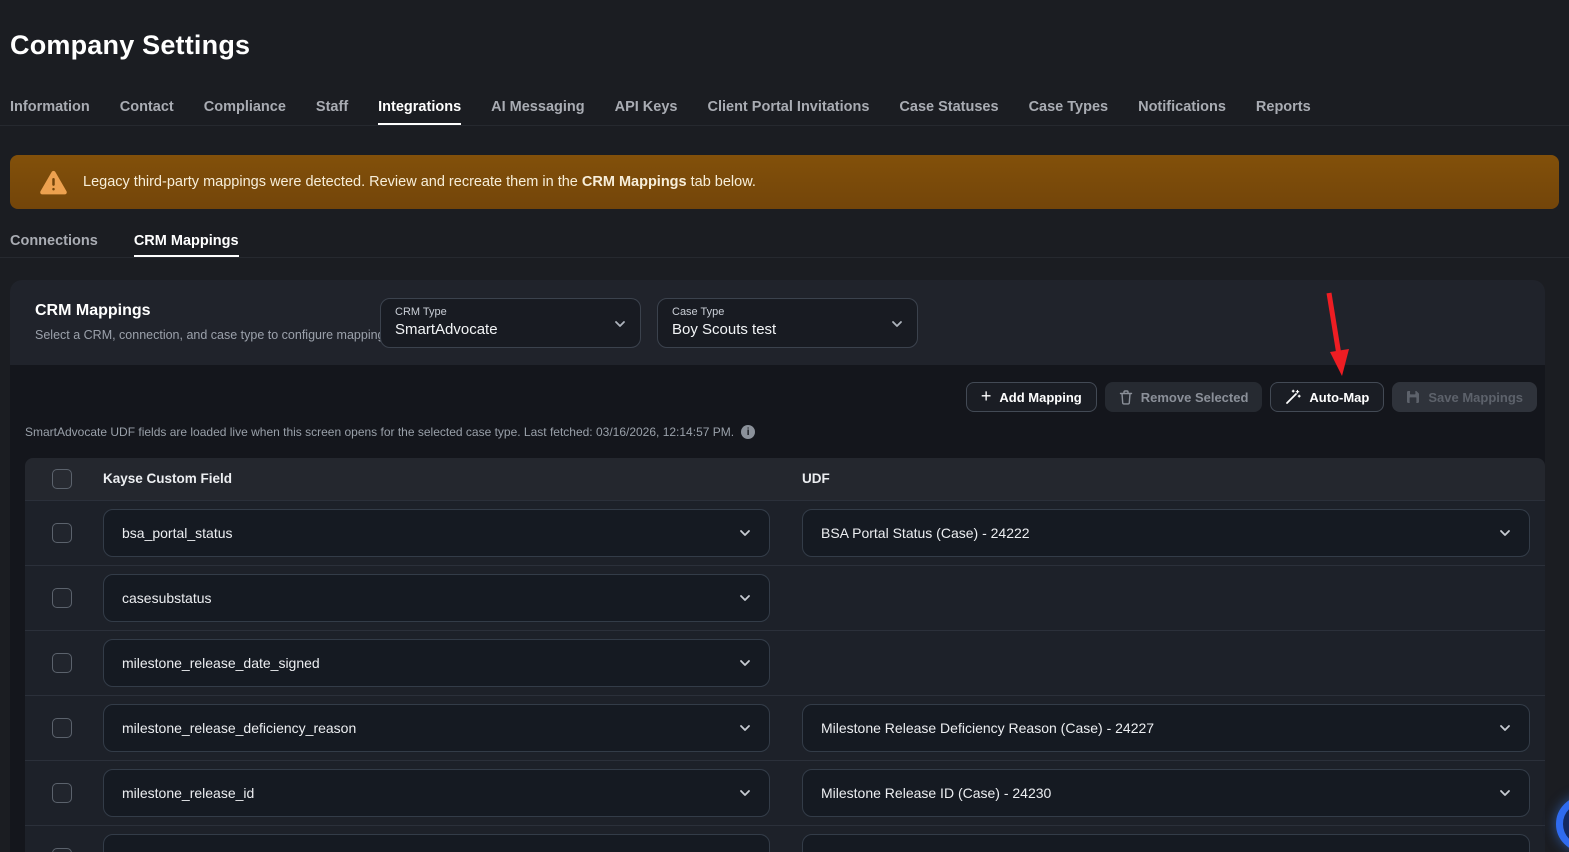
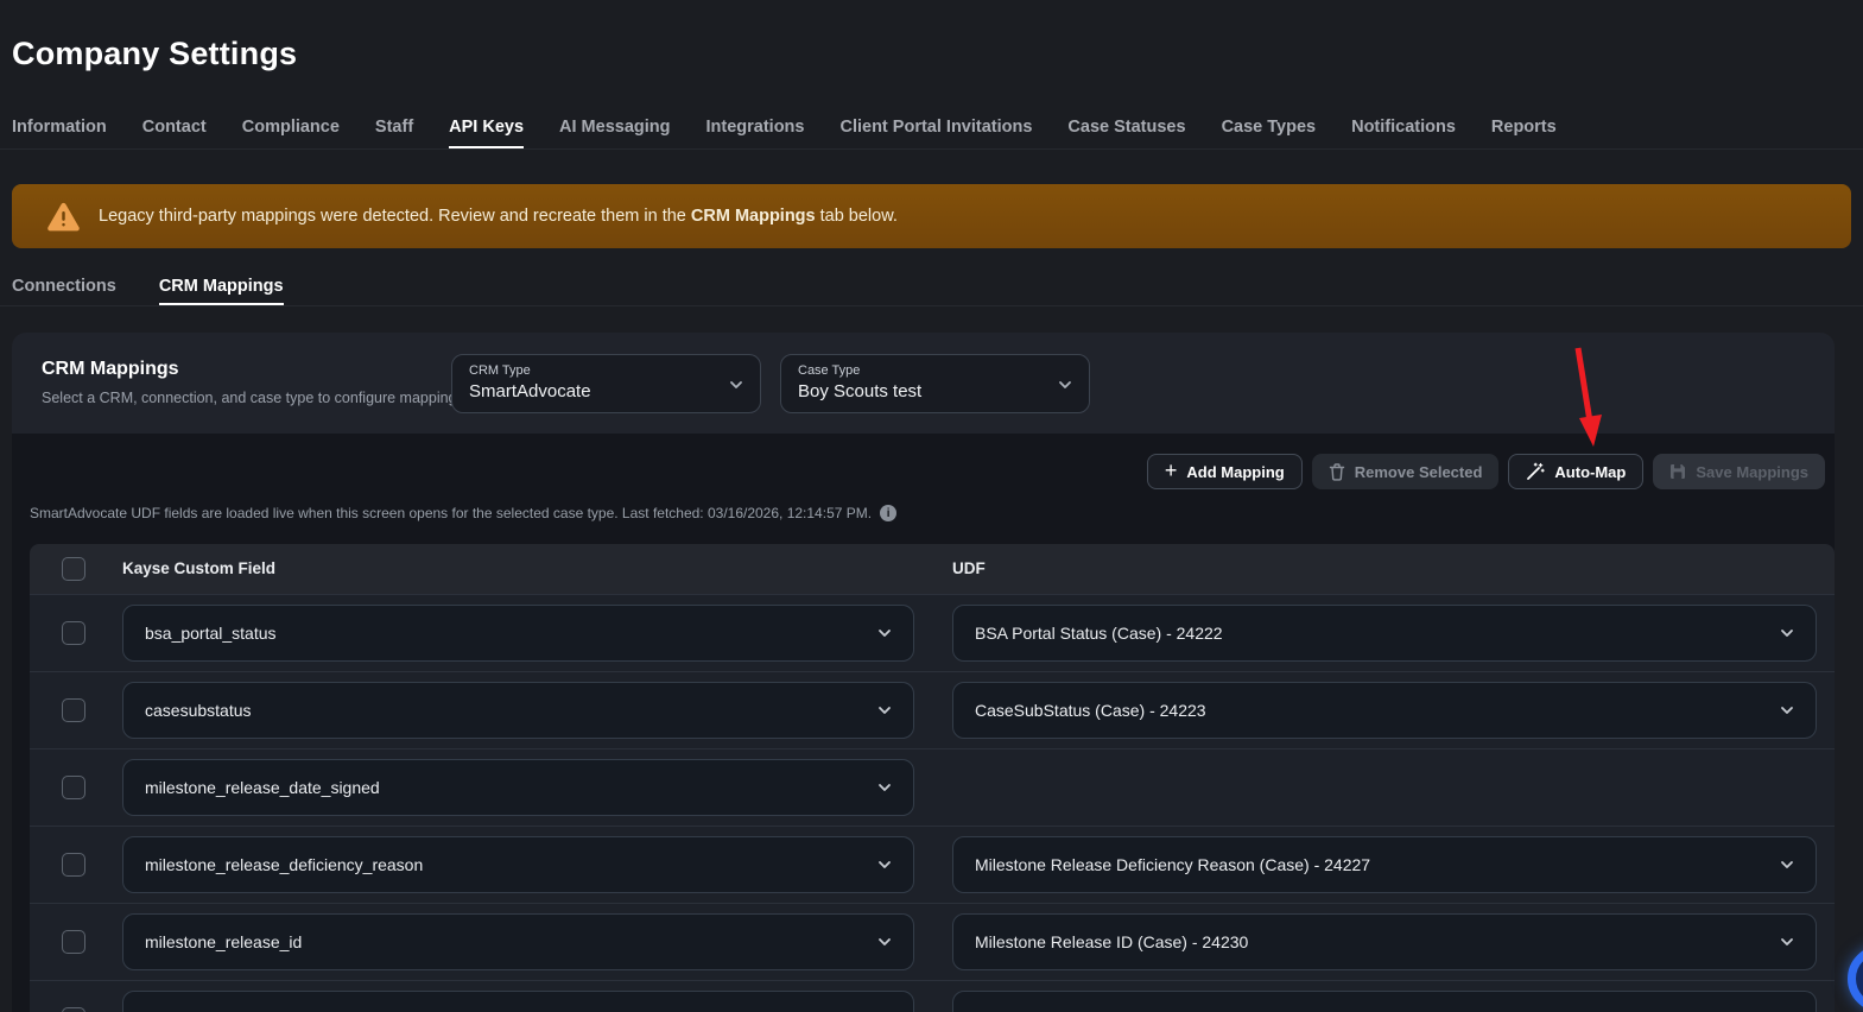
  Company Settings
  Information
  Contact
  Compliance
  Staff
- Integrations
+ API Keys
  AI Messaging
- API Keys
+ Integrations
  Client Portal Invitations
  Case Statuses
  Case Types
  Notifications
  Reports
  Legacy third-party mappings were detected. Review and recreate them in the CRM Mappings tab below.
  Connections
  CRM Mappings
  CRM Mappings
  Select a CRM, connection, and case type to configure mappin
  CRM Type
  SmartAdvocate
  Case Type
  Boy Scouts test
  +
  Add Mapping
  Remove Selected
  Auto-Map
  Save Mappings
  SmartAdvocate UDF fields are loaded live when this screen opens for the selected case type. Last fetched: 03/16/2026, 12:14:57 PM.
  i
  Kayse Custom Field
  UDF
  bsa_portal_status
  BSA Portal Status (Case) - 24222
  casesubstatus
+ CaseSubStatus (Case) - 24223
  milestone_release_date_signed
  milestone_release_deficiency_reason
  Milestone Release Deficiency Reason (Case) - 24227
  milestone_release_id
  Milestone Release ID (Case) - 24230
